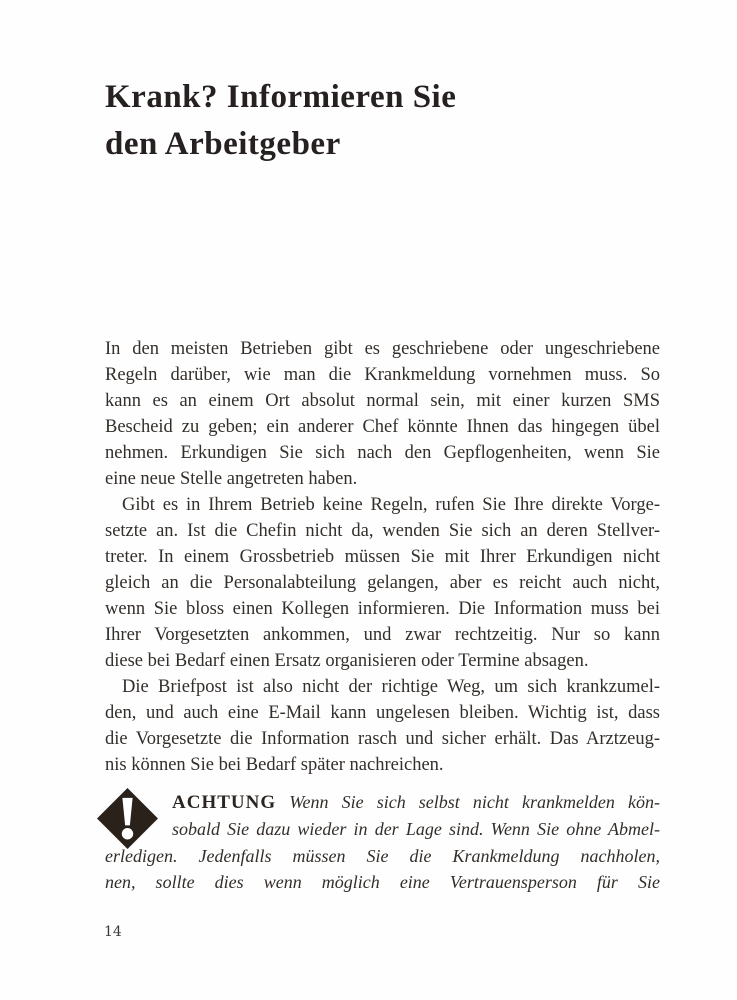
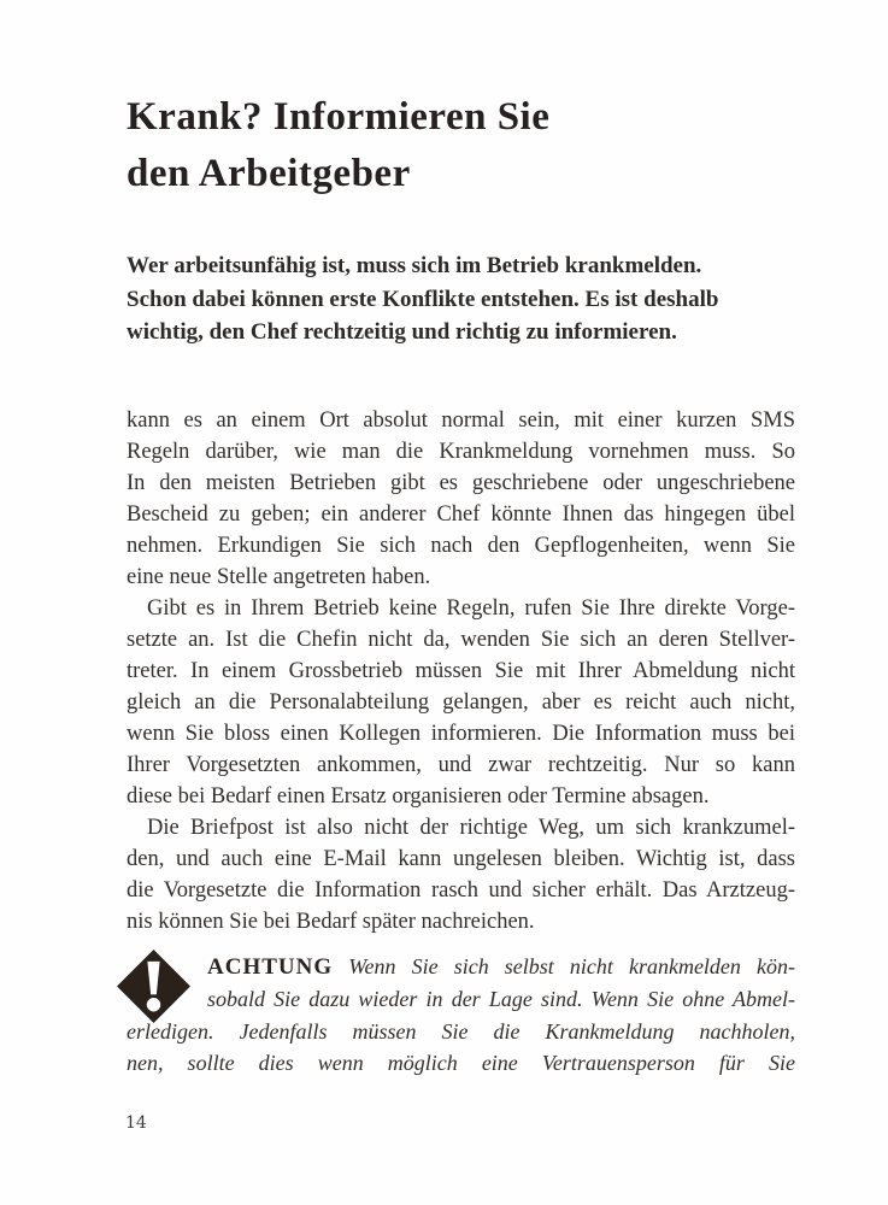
  Krank? Informieren Sie
  den Arbeitgeber
+ Wer arbeitsunfähig ist, muss sich im Betrieb krankmelden.
+ Schon dabei können erste Konflikte entstehen. Es ist deshalb
+ wichtig, den Chef rechtzeitig und richtig zu informieren.
- In den meisten Betrieben gibt es geschriebene oder ungeschriebene
+ kann es an einem Ort absolut normal sein, mit einer kurzen SMS
  Regeln darüber, wie man die Krankmeldung vornehmen muss. So
- kann es an einem Ort absolut normal sein, mit einer kurzen SMS
+ In den meisten Betrieben gibt es geschriebene oder ungeschriebene
  Bescheid zu geben; ein anderer Chef könnte Ihnen das hingegen übel
  nehmen. Erkundigen Sie sich nach den Gepflogenheiten, wenn Sie
  eine neue Stelle angetreten haben.
  Gibt es in Ihrem Betrieb keine Regeln, rufen Sie Ihre direkte Vorge-
  setzte an. Ist die Chefin nicht da, wenden Sie sich an deren Stellver-
- treter. In einem Grossbetrieb müssen Sie mit Ihrer Erkundigen nicht
+ treter. In einem Grossbetrieb müssen Sie mit Ihrer Abmeldung nicht
  gleich an die Personalabteilung gelangen, aber es reicht auch nicht,
  wenn Sie bloss einen Kollegen informieren. Die Information muss bei
  Ihrer Vorgesetzten ankommen, und zwar rechtzeitig. Nur so kann
  diese bei Bedarf einen Ersatz organisieren oder Termine absagen.
  Die Briefpost ist also nicht der richtige Weg, um sich krankzumel-
  den, und auch eine E-Mail kann ungelesen bleiben. Wichtig ist, dass
  die Vorgesetzte die Information rasch und sicher erhält. Das Arztzeug-
  nis können Sie bei Bedarf später nachreichen.
  ACHTUNG Wenn Sie sich selbst nicht krankmelden kön-
  sobald Sie dazu wieder in der Lage sind. Wenn Sie ohne Abmel-
  erledigen. Jedenfalls müssen Sie die Krankmeldung nachholen,
  nen, sollte dies wenn möglich eine Vertrauensperson für Sie
  14
